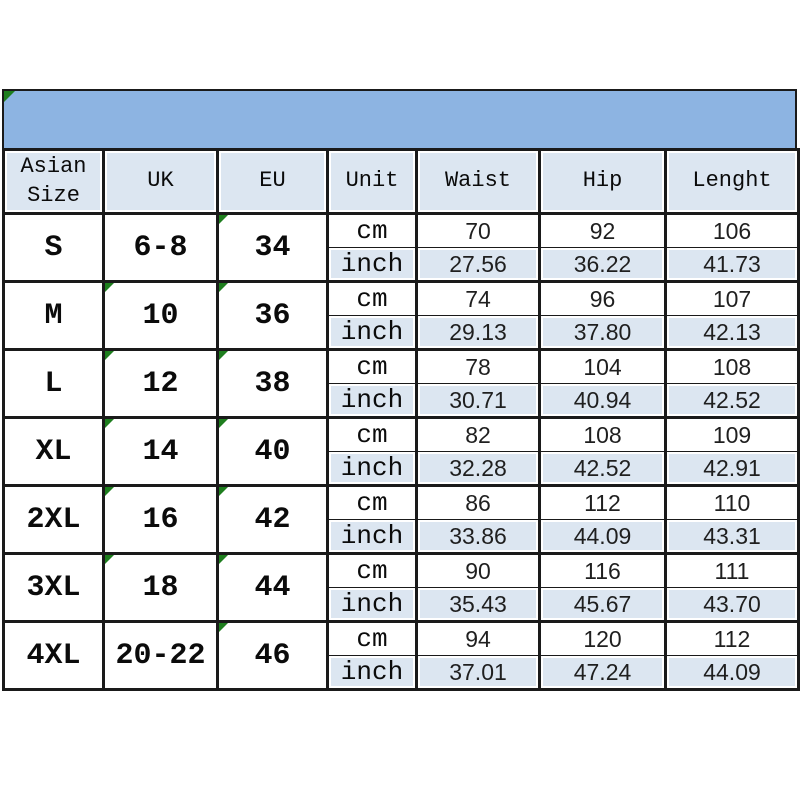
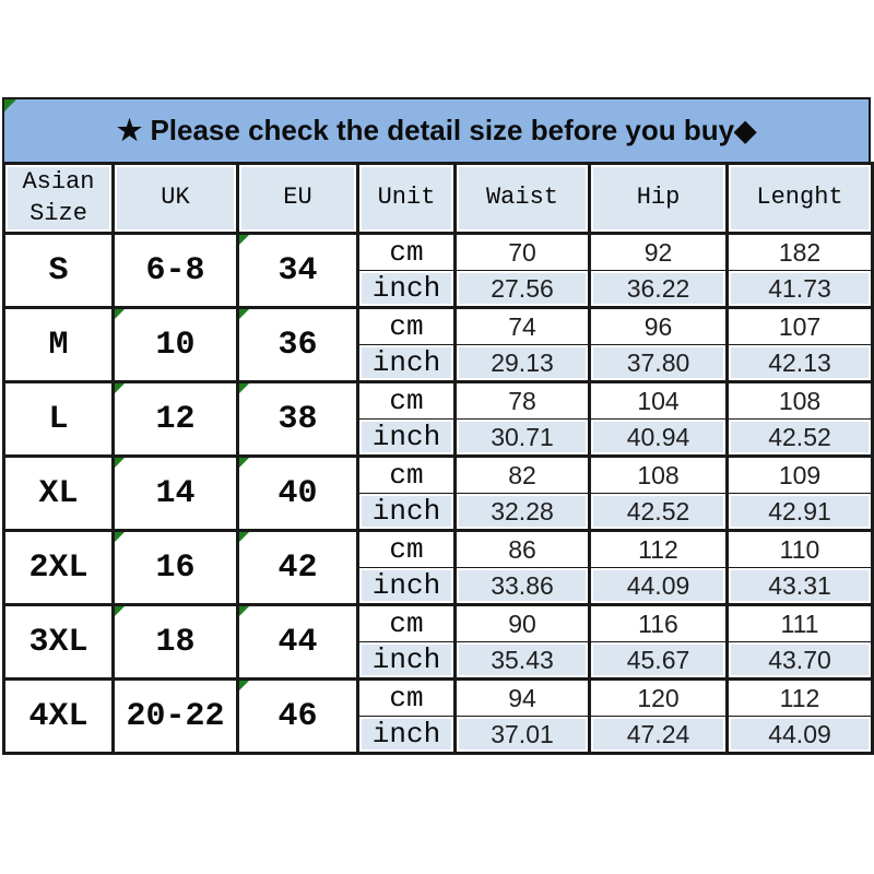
+ ★ Please check the detail size before you buy◆
  Asian Size	UK	EU	Unit	Waist	Hip	Lenght
- S	6-8	34	cm	70	92	106
+ S	6-8	34	cm	70	92	182
  inch	27.56	36.22	41.73
  M	10	36	cm	74	96	107
  inch	29.13	37.80	42.13
  L	12	38	cm	78	104	108
  inch	30.71	40.94	42.52
  XL	14	40	cm	82	108	109
  inch	32.28	42.52	42.91
  2XL	16	42	cm	86	112	110
  inch	33.86	44.09	43.31
  3XL	18	44	cm	90	116	111
  inch	35.43	45.67	43.70
  4XL	20-22	46	cm	94	120	112
  inch	37.01	47.24	44.09
